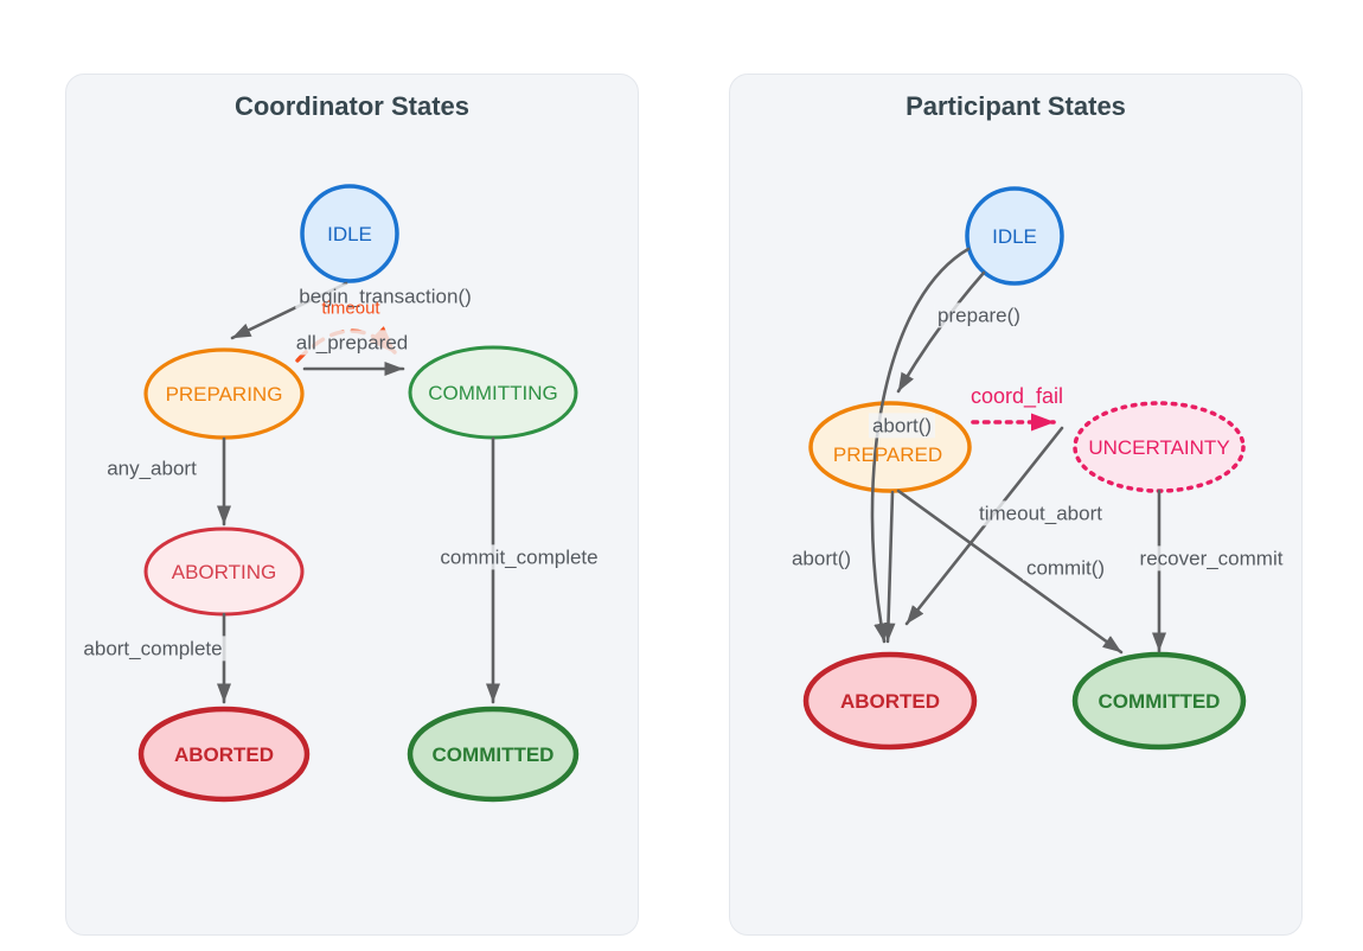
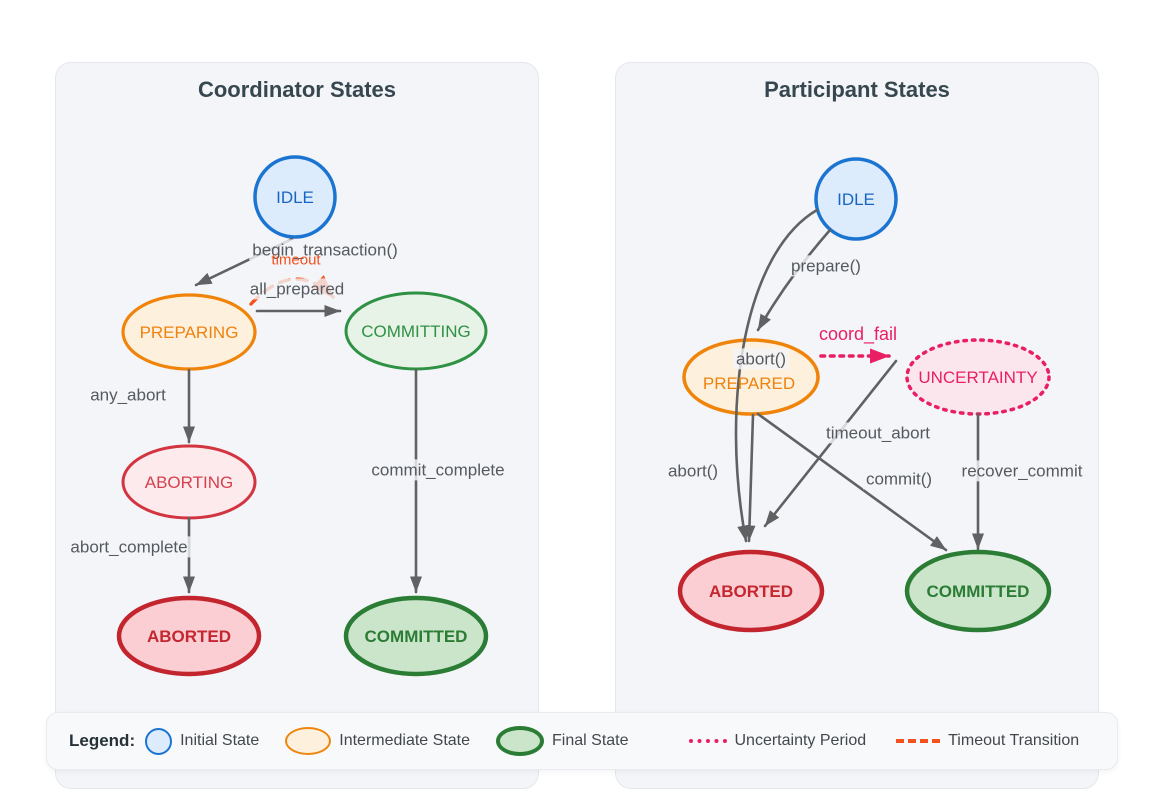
  Coordinator States
  Participant States
  IDLE
  PREPARING
  COMMITTING
  ABORTING
  ABORTED
  COMMITTED
  IDLE
  PREPARED
  UNCERTAINTY
  ABORTED
  COMMITTED
  begin_transaction()
  timeout
  all_prepared
  any_abort
  commit_complete
  abort_complete
  prepare()
  abort()
  coord_fail
  timeout_abort
  abort()
  commit()
  recover_commit
+ Legend:
+ Initial State
+ Intermediate State
+ Final State
+ Uncertainty Period
+ Timeout Transition
